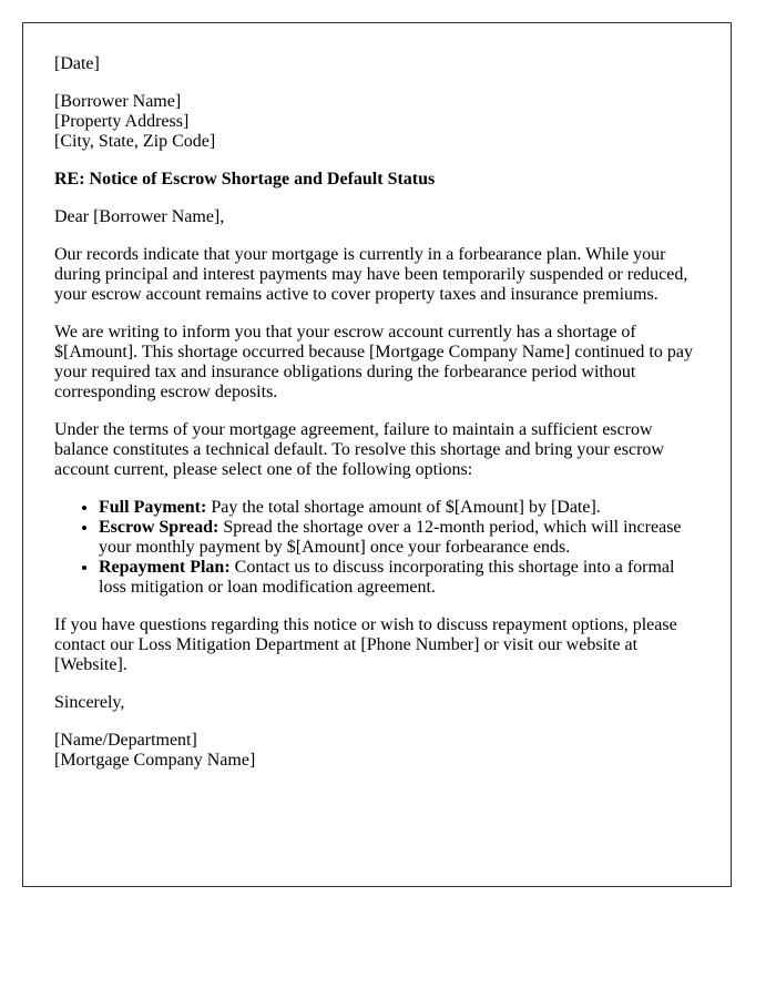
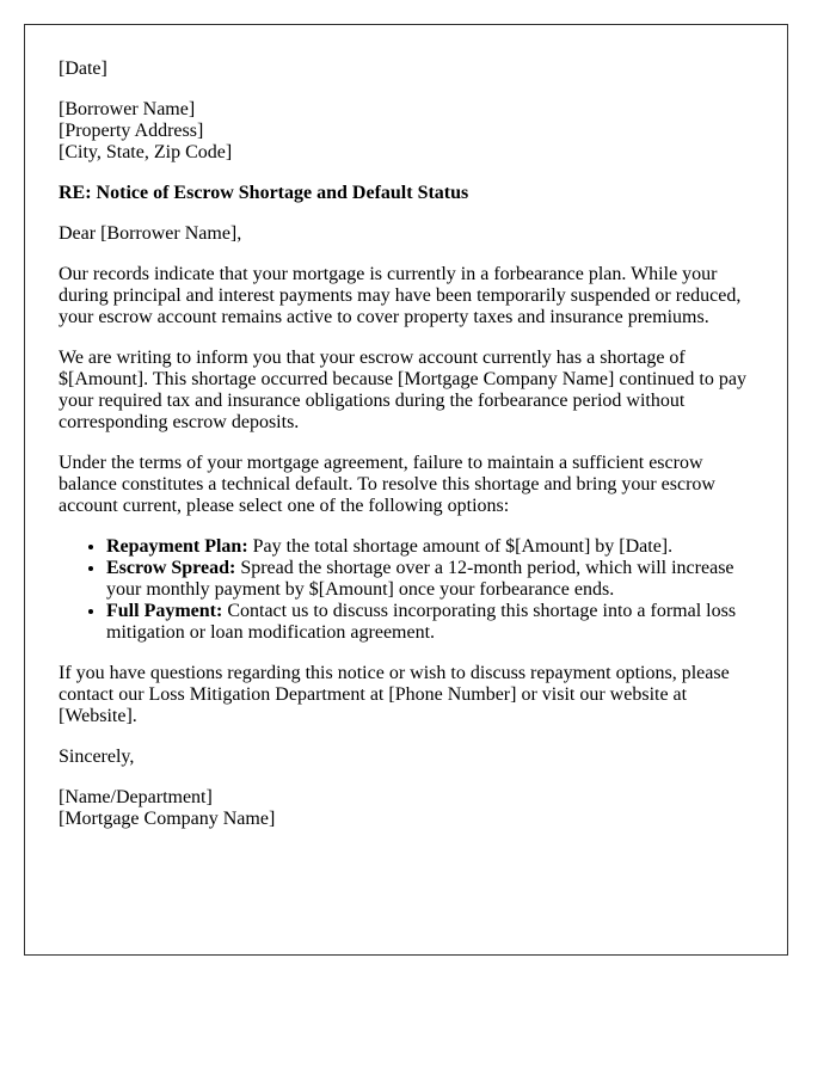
  [Date]
  [Borrower Name]
  [Property Address]
  [City, State, Zip Code]
  RE: Notice of Escrow Shortage and Default Status
  Dear [Borrower Name],
  Our records indicate that your mortgage is currently in a forbearance plan. While your during principal and interest payments may have been temporarily suspended or reduced, your escrow account remains active to cover property taxes and insurance premiums.
  We are writing to inform you that your escrow account currently has a shortage of $[Amount]. This shortage occurred because [Mortgage Company Name] continued to pay your required tax and insurance obligations during the forbearance period without corresponding escrow deposits.
  Under the terms of your mortgage agreement, failure to maintain a sufficient escrow balance constitutes a technical default. To resolve this shortage and bring your escrow account current, please select one of the following options:
- Full Payment: Pay the total shortage amount of $[Amount] by [Date].
+ Repayment Plan: Pay the total shortage amount of $[Amount] by [Date].
  Escrow Spread: Spread the shortage over a 12-month period, which will increase your monthly payment by $[Amount] once your forbearance ends.
- Repayment Plan: Contact us to discuss incorporating this shortage into a formal loss mitigation or loan modification agreement.
+ Full Payment: Contact us to discuss incorporating this shortage into a formal loss mitigation or loan modification agreement.
  If you have questions regarding this notice or wish to discuss repayment options, please contact our Loss Mitigation Department at [Phone Number] or visit our website at [Website].
  Sincerely,
  [Name/Department]
  [Mortgage Company Name]
